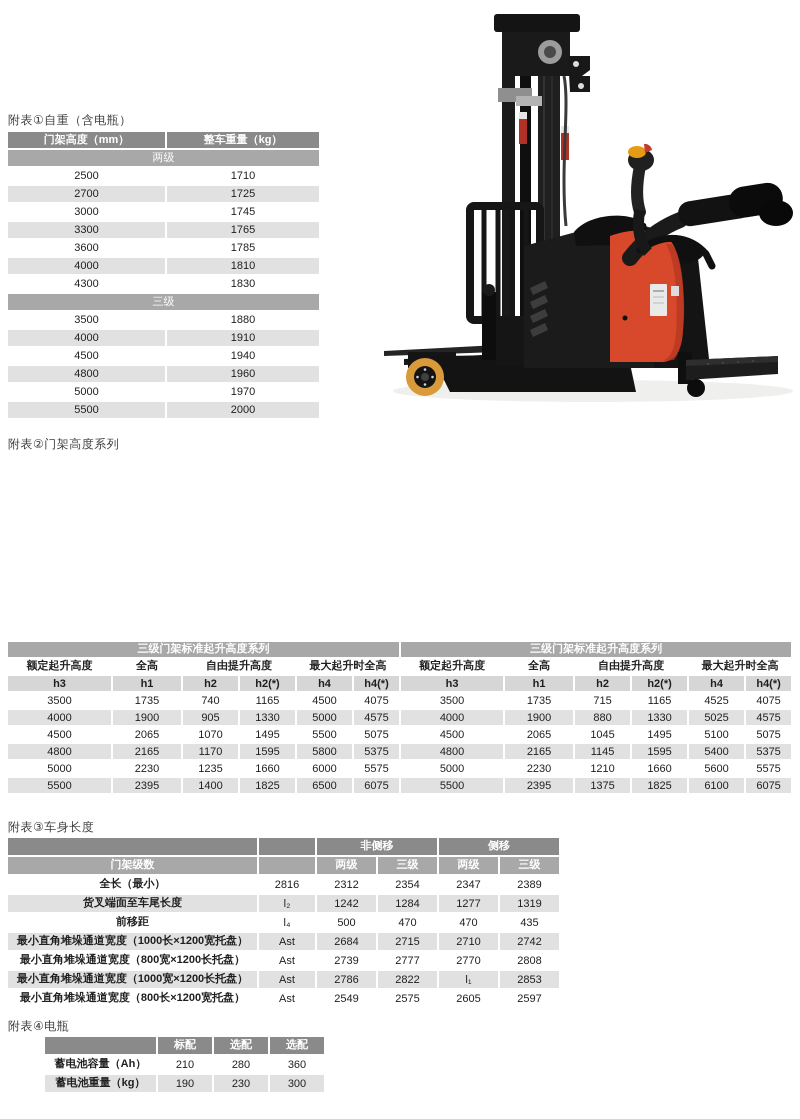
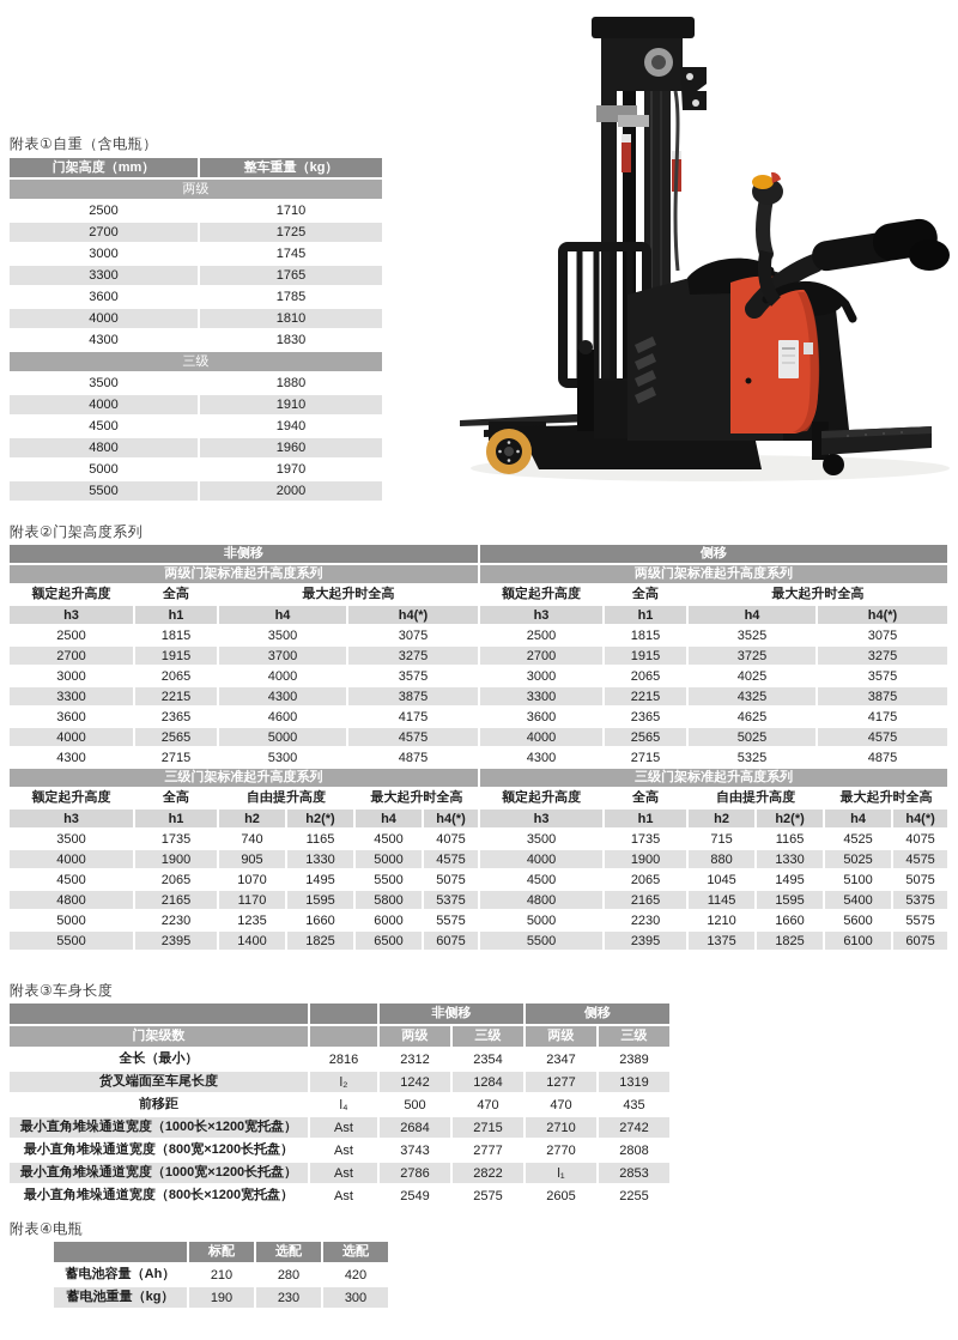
  附表①自重（含电瓶）
  门架高度（mm）	整车重量（kg）
  两级
  2500	1710
  2700	1725
  3000	1745
  3300	1765
  3600	1785
  4000	1810
  4300	1830
  三级
  3500	1880
  4000	1910
  4500	1940
  4800	1960
  5000	1970
  5500	2000
  附表②门架高度系列
+ 非侧移	侧移
+ 两级门架标准起升高度系列	两级门架标准起升高度系列
+ 额定起升高度	全高	最大起升时全高	额定起升高度	全高	最大起升时全高
+ h3	h1	h4	h4(*)	h3	h1	h4	h4(*)
+ 2500	1815	3500	3075	2500	1815	3525	3075
+ 2700	1915	3700	3275	2700	1915	3725	3275
+ 3000	2065	4000	3575	3000	2065	4025	3575
+ 3300	2215	4300	3875	3300	2215	4325	3875
+ 3600	2365	4600	4175	3600	2365	4625	4175
+ 4000	2565	5000	4575	4000	2565	5025	4575
+ 4300	2715	5300	4875	4300	2715	5325	4875
  三级门架标准起升高度系列	三级门架标准起升高度系列
  额定起升高度	全高	自由提升高度	最大起升时全高	额定起升高度	全高	自由提升高度	最大起升时全高
  h3	h1	h2	h2(*)	h4	h4(*)	h3	h1	h2	h2(*)	h4	h4(*)
  3500	1735	740	1165	4500	4075	3500	1735	715	1165	4525	4075
  4000	1900	905	1330	5000	4575	4000	1900	880	1330	5025	4575
  4500	2065	1070	1495	5500	5075	4500	2065	1045	1495	5100	5075
  4800	2165	1170	1595	5800	5375	4800	2165	1145	1595	5400	5375
  5000	2230	1235	1660	6000	5575	5000	2230	1210	1660	5600	5575
  5500	2395	1400	1825	6500	6075	5500	2395	1375	1825	6100	6075
  附表③车身长度
  		非侧移	侧移
  门架级数		两级	三级	两级	三级
  全长（最小）	2816	2312	2354	2347	2389
  货叉端面至车尾长度	l₂	1242	1284	1277	1319
  前移距	l₄	500	470	470	435
  最小直角堆垛通道宽度（1000长×1200宽托盘）	Ast	2684	2715	2710	2742
- 最小直角堆垛通道宽度（800宽×1200长托盘）	Ast	2739	2777	2770	2808
+ 最小直角堆垛通道宽度（800宽×1200长托盘）	Ast	3743	2777	2770	2808
  最小直角堆垛通道宽度（1000宽×1200长托盘）	Ast	2786	2822	l₁	2853
- 最小直角堆垛通道宽度（800长×1200宽托盘）	Ast	2549	2575	2605	2597
+ 最小直角堆垛通道宽度（800长×1200宽托盘）	Ast	2549	2575	2605	2255
  附表④电瓶
  	标配	选配	选配
- 蓄电池容量（Ah）	210	280	360
+ 蓄电池容量（Ah）	210	280	420
  蓄电池重量（kg）	190	230	300
